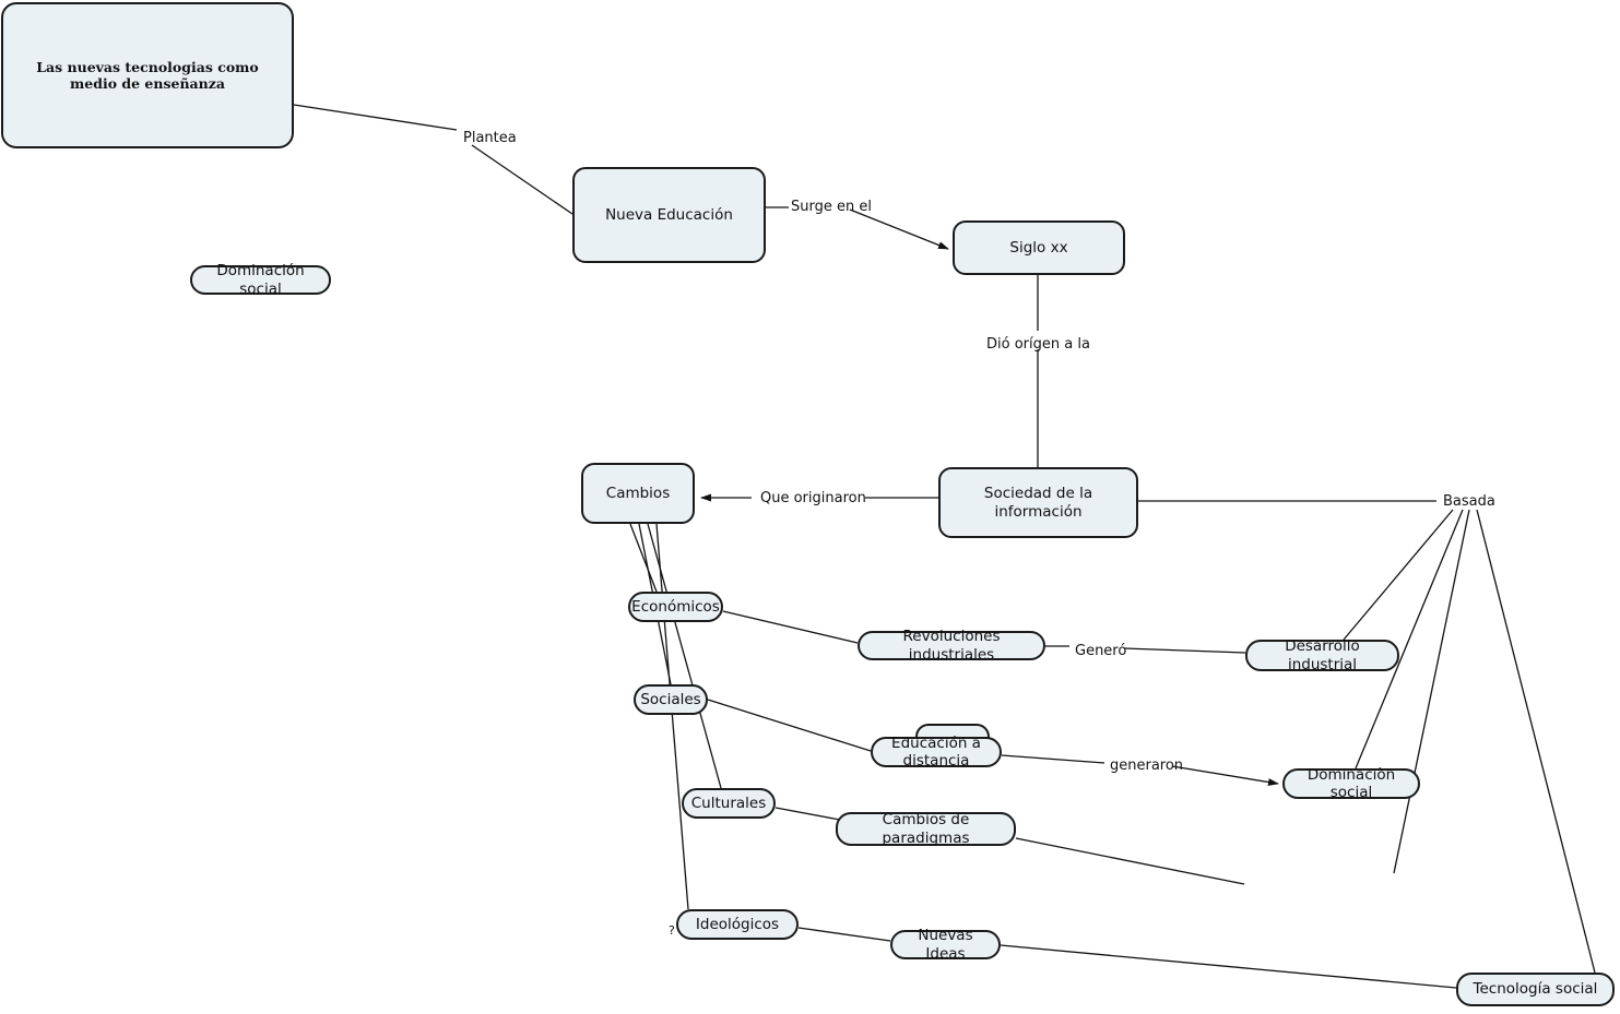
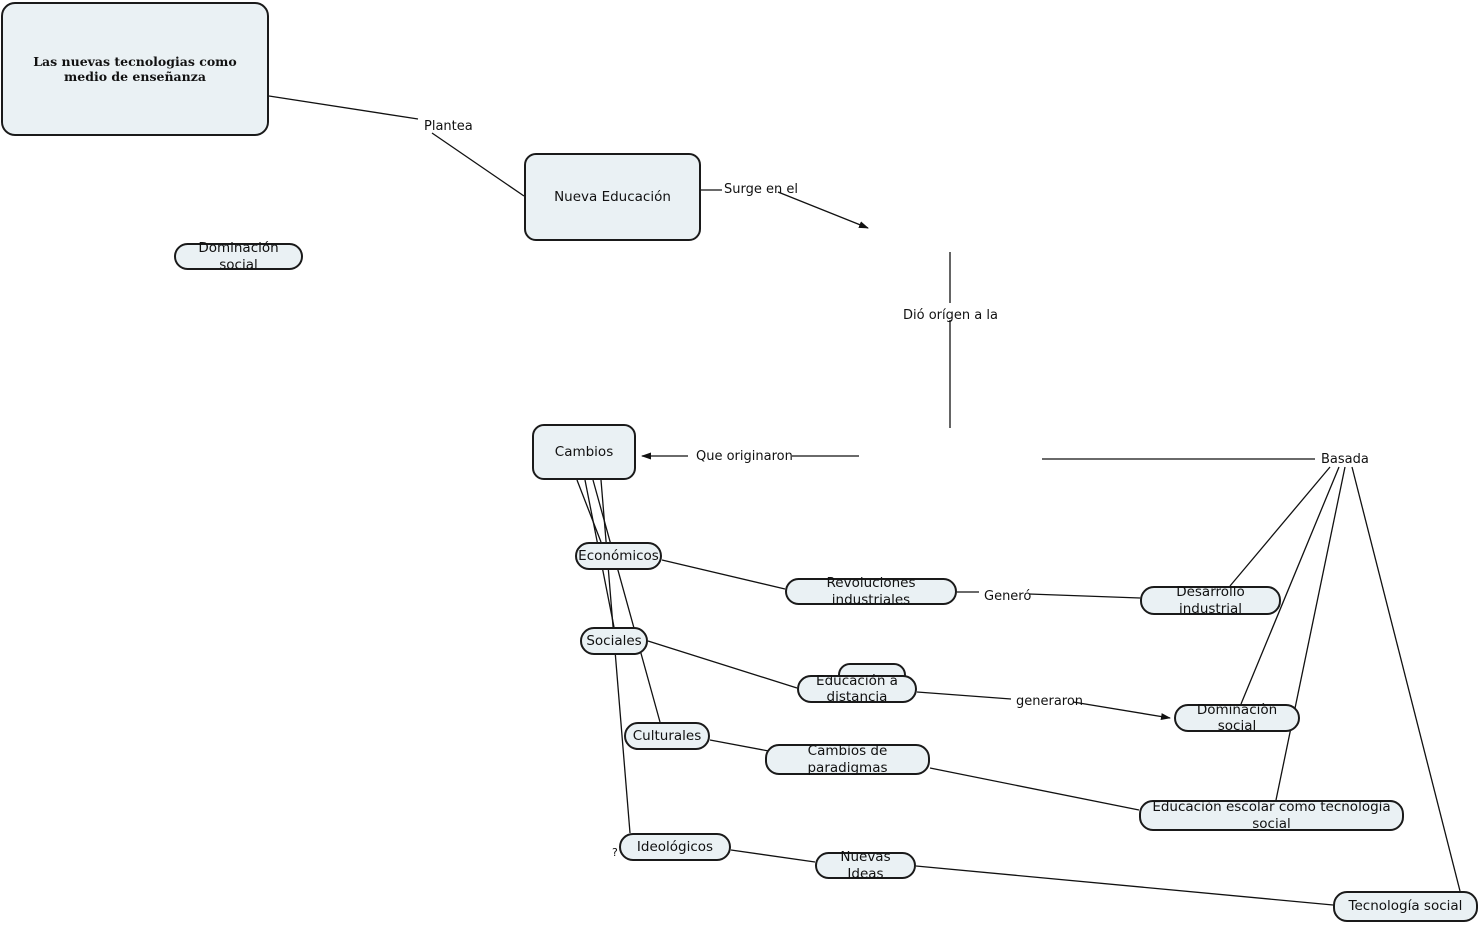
  Las nuevas tecnologias como medio de enseñanza
  Dominación social
  Nueva Educación
- Siglo xx
- Sociedad de la información
  Cambios
  Económicos
  Sociales
  Culturales
  Ideológicos
  Revoluciones industriales
  Educación a distancia
  Cambios de paradigmas
  Nuevas Ideas
  Desarrollo industrial
  Dominaciòn social
+ Educaciòn escolar como tecnologìa social
  Tecnología social
  Plantea
  Surge en el
  Dió orígen a la
  Que originaron
  Basada
  Generó
  generaron
  ?
